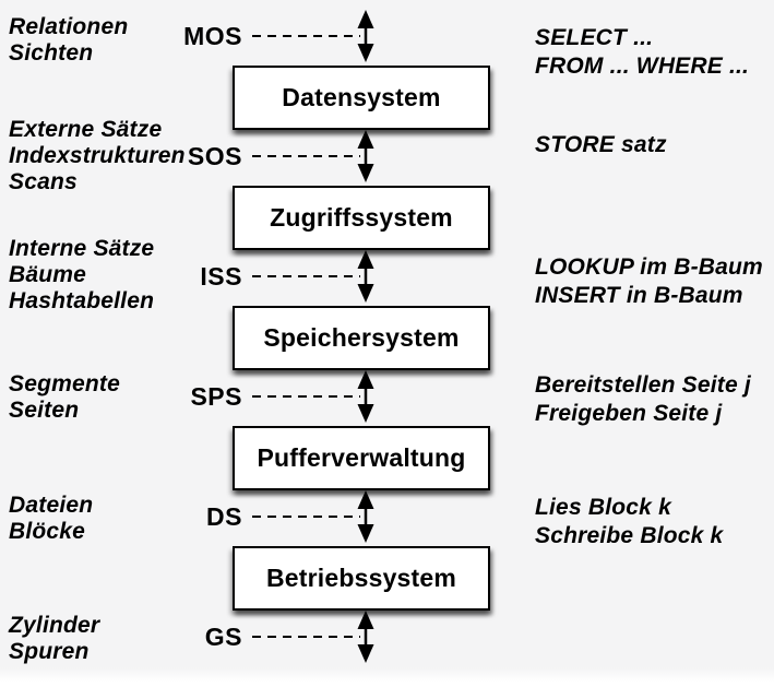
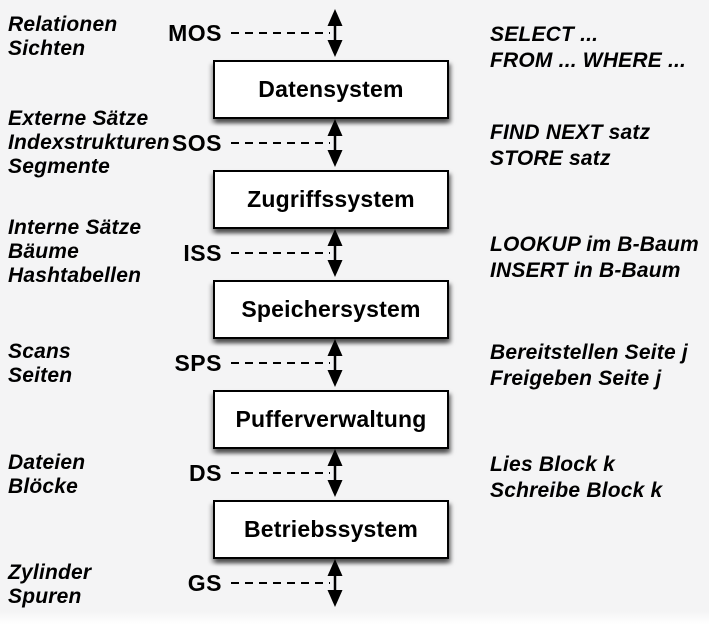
  MOS
  SOS
  ISS
  SPS
  DS
  GS
  Datensystem
  Zugriffssystem
  Speichersystem
  Pufferverwaltung
  Betriebssystem
  Relationen
  Sichten
  Externe Sätze
  Indexstrukturen
- Scans
+ Segmente
  Interne Sätze
  Bäume
  Hashtabellen
- Segmente
+ Scans
  Seiten
  Dateien
  Blöcke
  Zylinder
  Spuren
  SELECT ...
  FROM ... WHERE ...
+ FIND NEXT satz
  STORE satz
  LOOKUP im B-Baum
  INSERT in B-Baum
  Bereitstellen Seite j
  Freigeben Seite j
  Lies Block k
  Schreibe Block k
